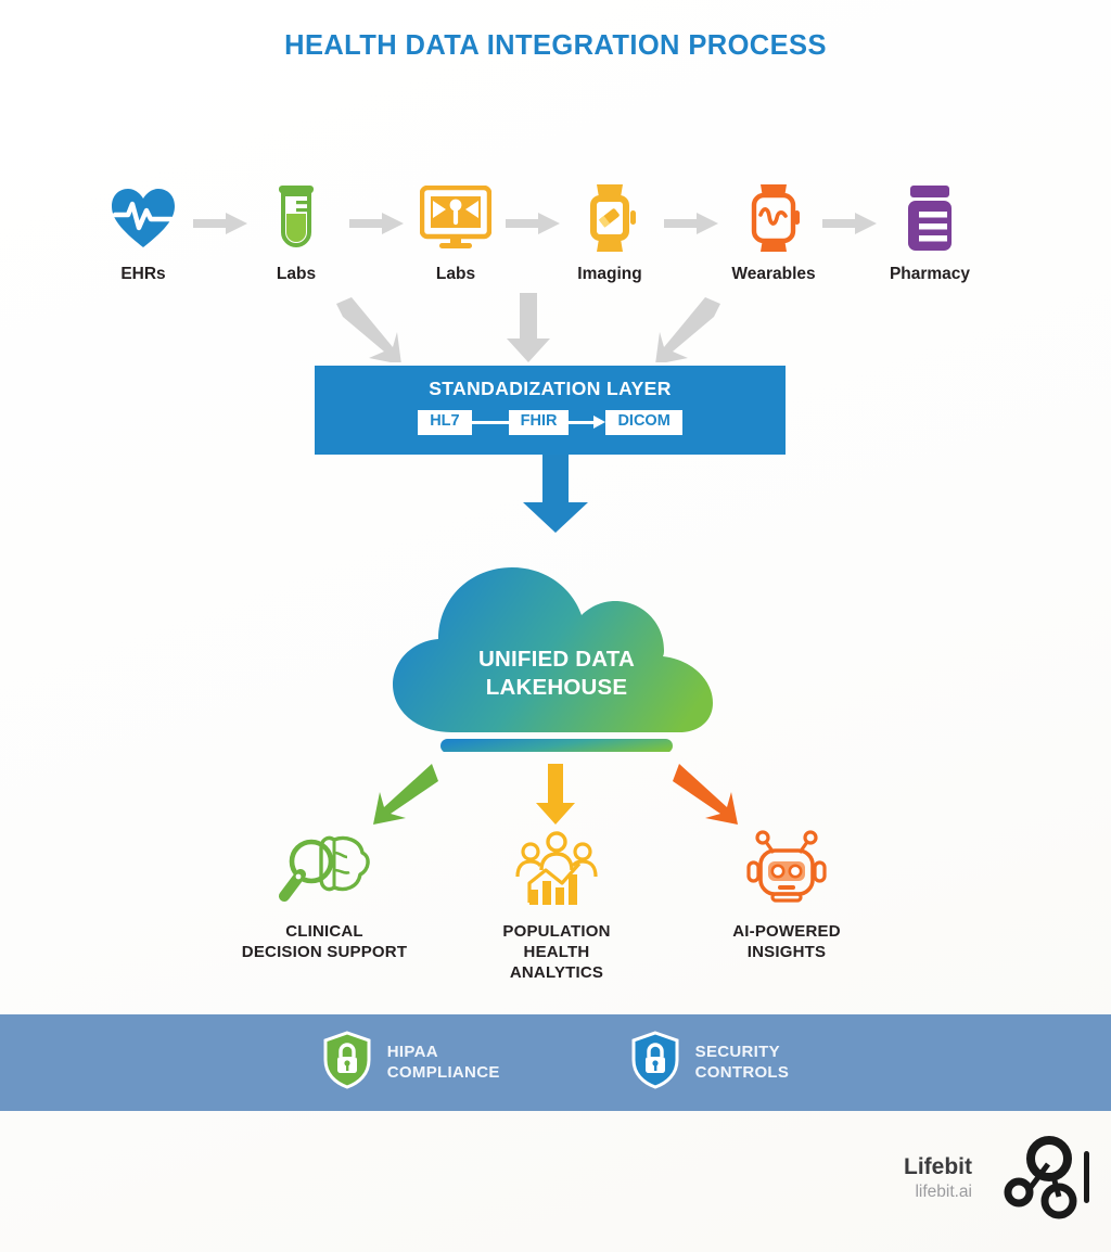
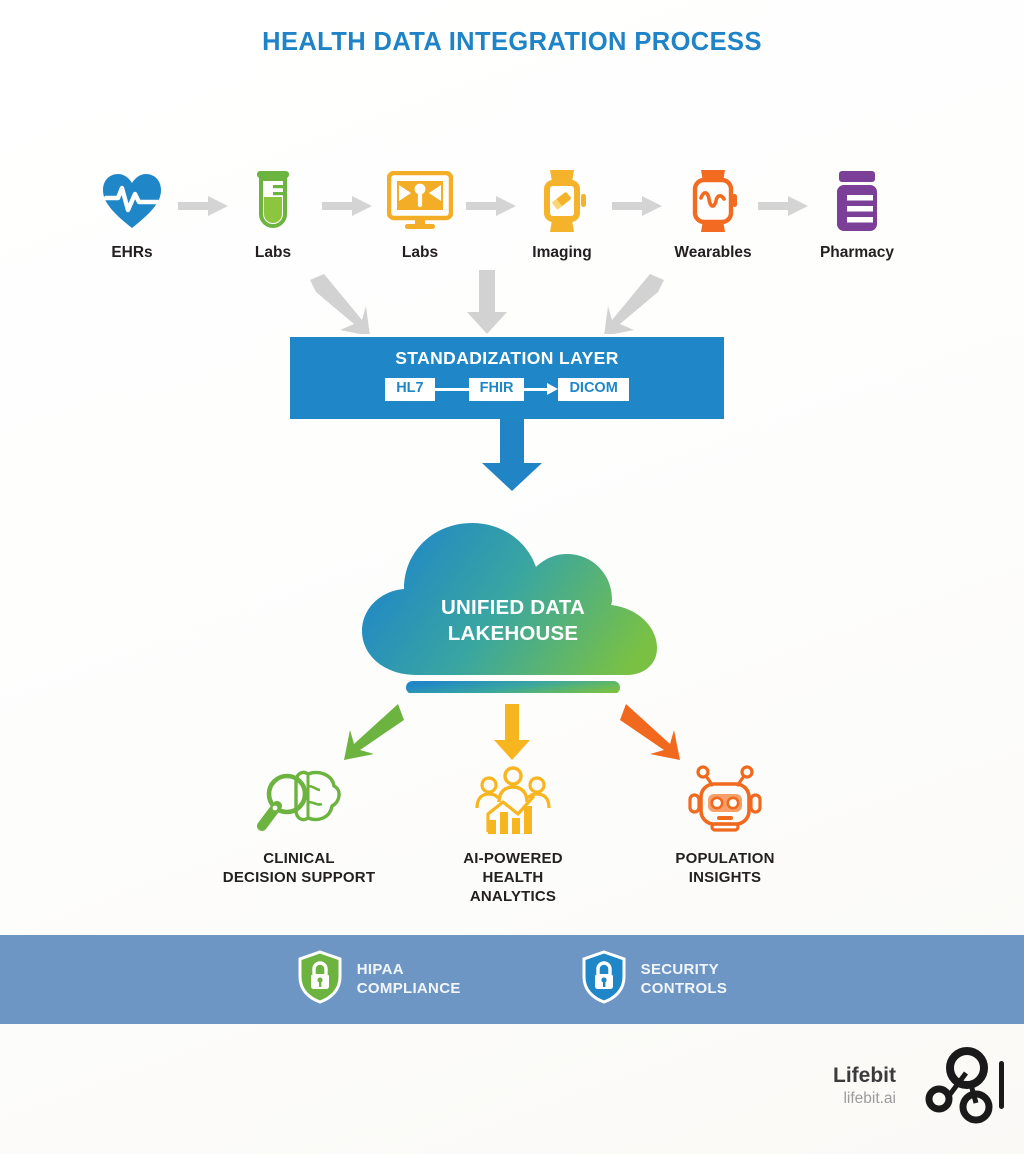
  HEALTH DATA INTEGRATION PROCESS
  EHRs
  Labs
  Labs
  Imaging
  Wearables
  Pharmacy
  STANDADIZATION LAYER
  HL7
  FHIR
  DICOM
  UNIFIED DATA
  LAKEHOUSE
  CLINICAL
  DECISION SUPPORT
- POPULATION
+ AI-POWERED
  HEALTH
  ANALYTICS
- AI-POWERED
+ POPULATION
  INSIGHTS
  HIPAA
  COMPLIANCE
  SECURITY
  CONTROLS
  Lifebit
  lifebit.ai
